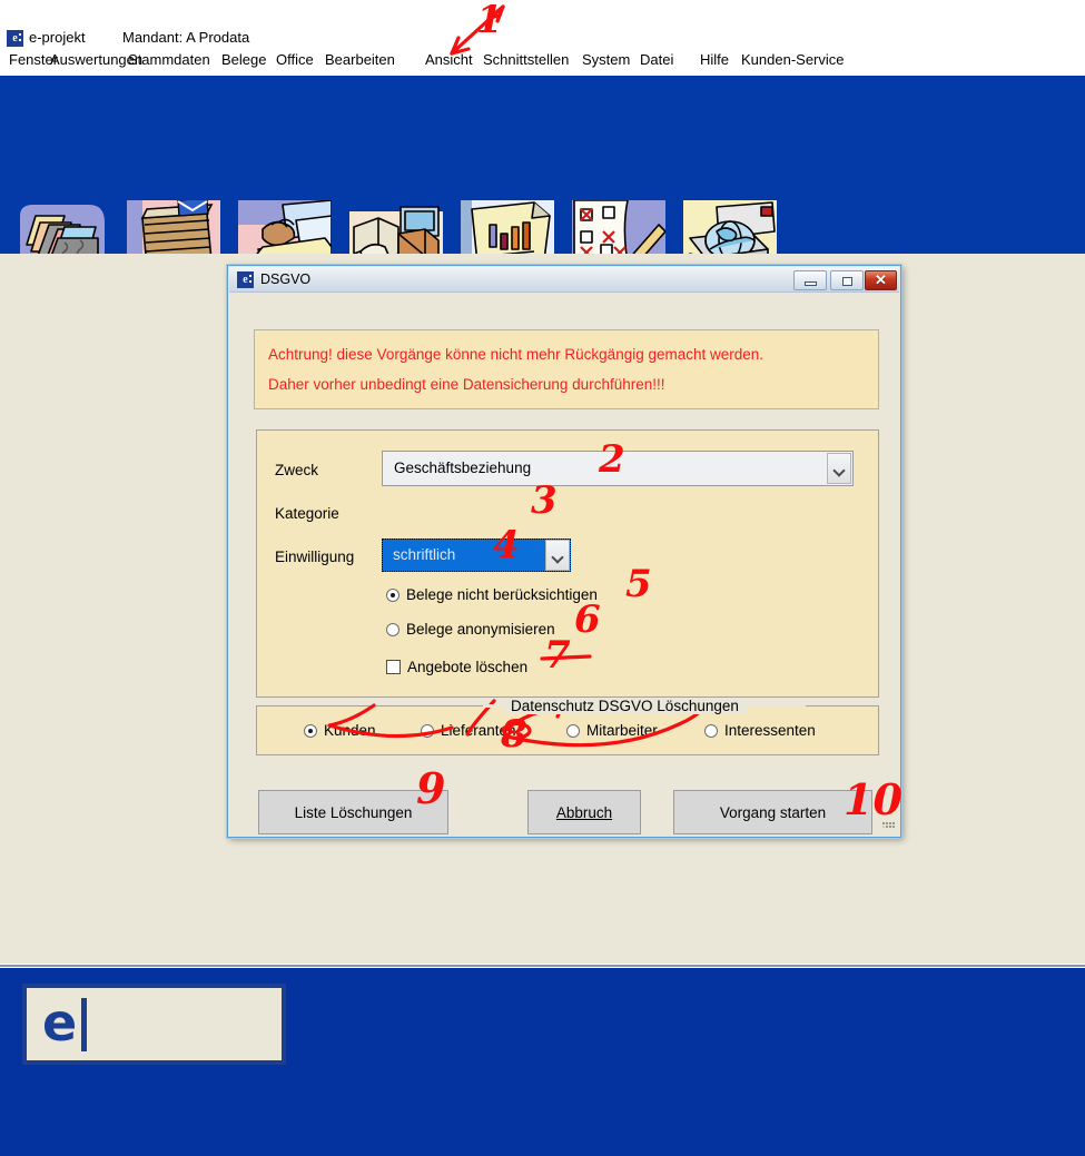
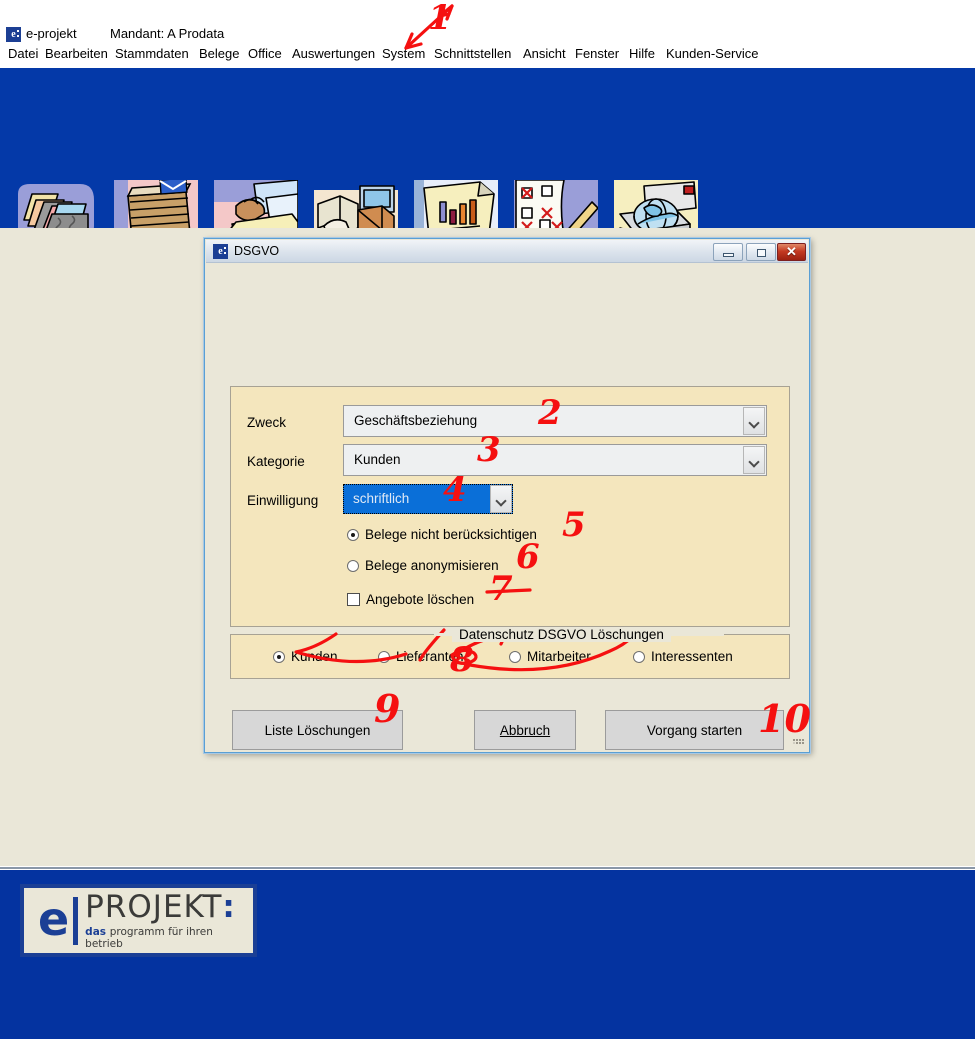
  e
  e-projekt
  Mandant: A Prodata
- Fenster
+ Datei
- Auswertungen
+ Bearbeiten
  Stammdaten
  Belege
  Office
- Bearbeiten
+ Auswertungen
- Ansicht
+ System
  Schnittstellen
- System
+ Ansicht
- Datei
+ Fenster
  Hilfe
  Kunden-Service
  e
+ PROJEKT:
+ das programm für ihren betrieb
  e
  DSGVO
  ✕
- Achtrung! diese Vorgänge könne nicht mehr Rückgängig gemacht werden.
- Daher vorher unbedingt eine Datensicherung durchführen!!!
  Zweck
  Geschäftsbeziehung
  Kategorie
+ Kunden
  Einwilligung
  schriftlich
  Belege nicht berücksichtigen
  Belege anonymisieren
  Angebote löschen
  Datenschutz DSGVO Löschungen
  iefrantn
  Mitarbeiter
  Interessenten
  Liste Löschungen
  Abbruch
  Vorgang starten
  1
  2
  3
  4
  5
  6
  7
  8
  9
  10
